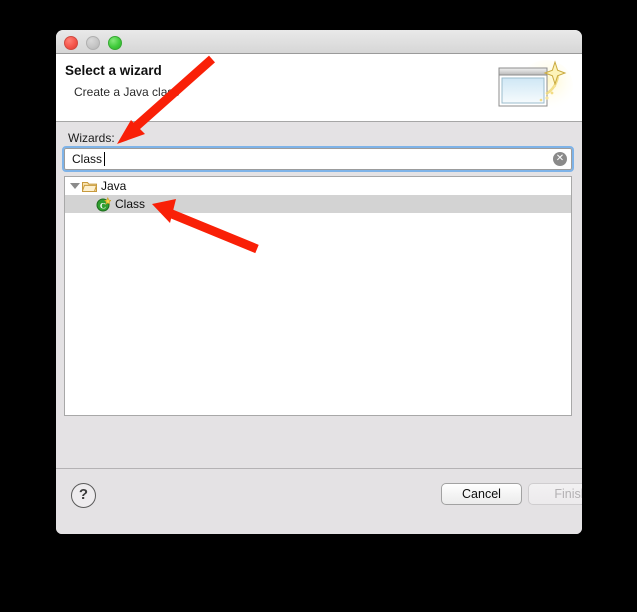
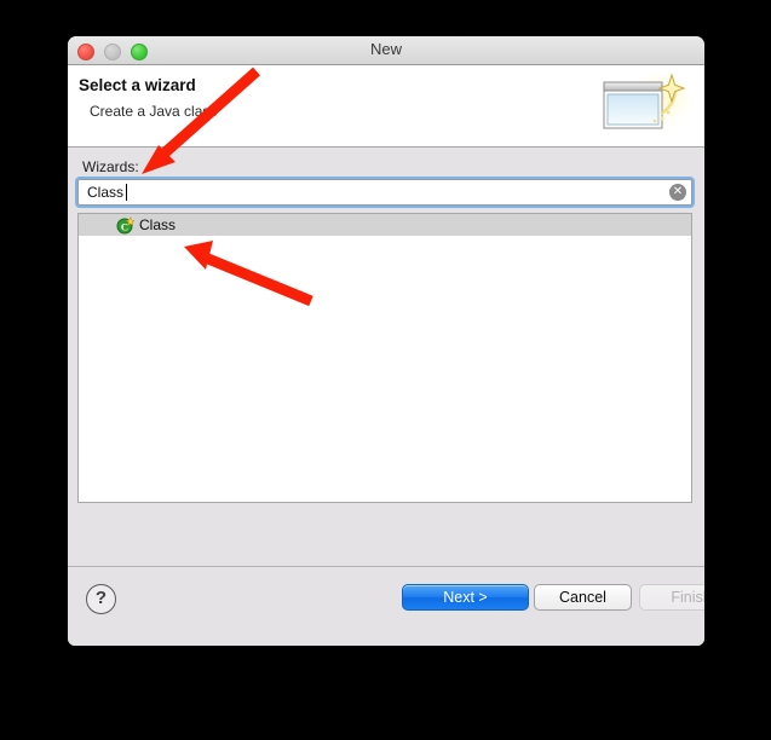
+ New
  Select a wizard
  Create a Java cla
  Wizards:
  Class
  ✕
- Java
  C
  Class
  ?
+ Next >
  Cancel
  Finis
